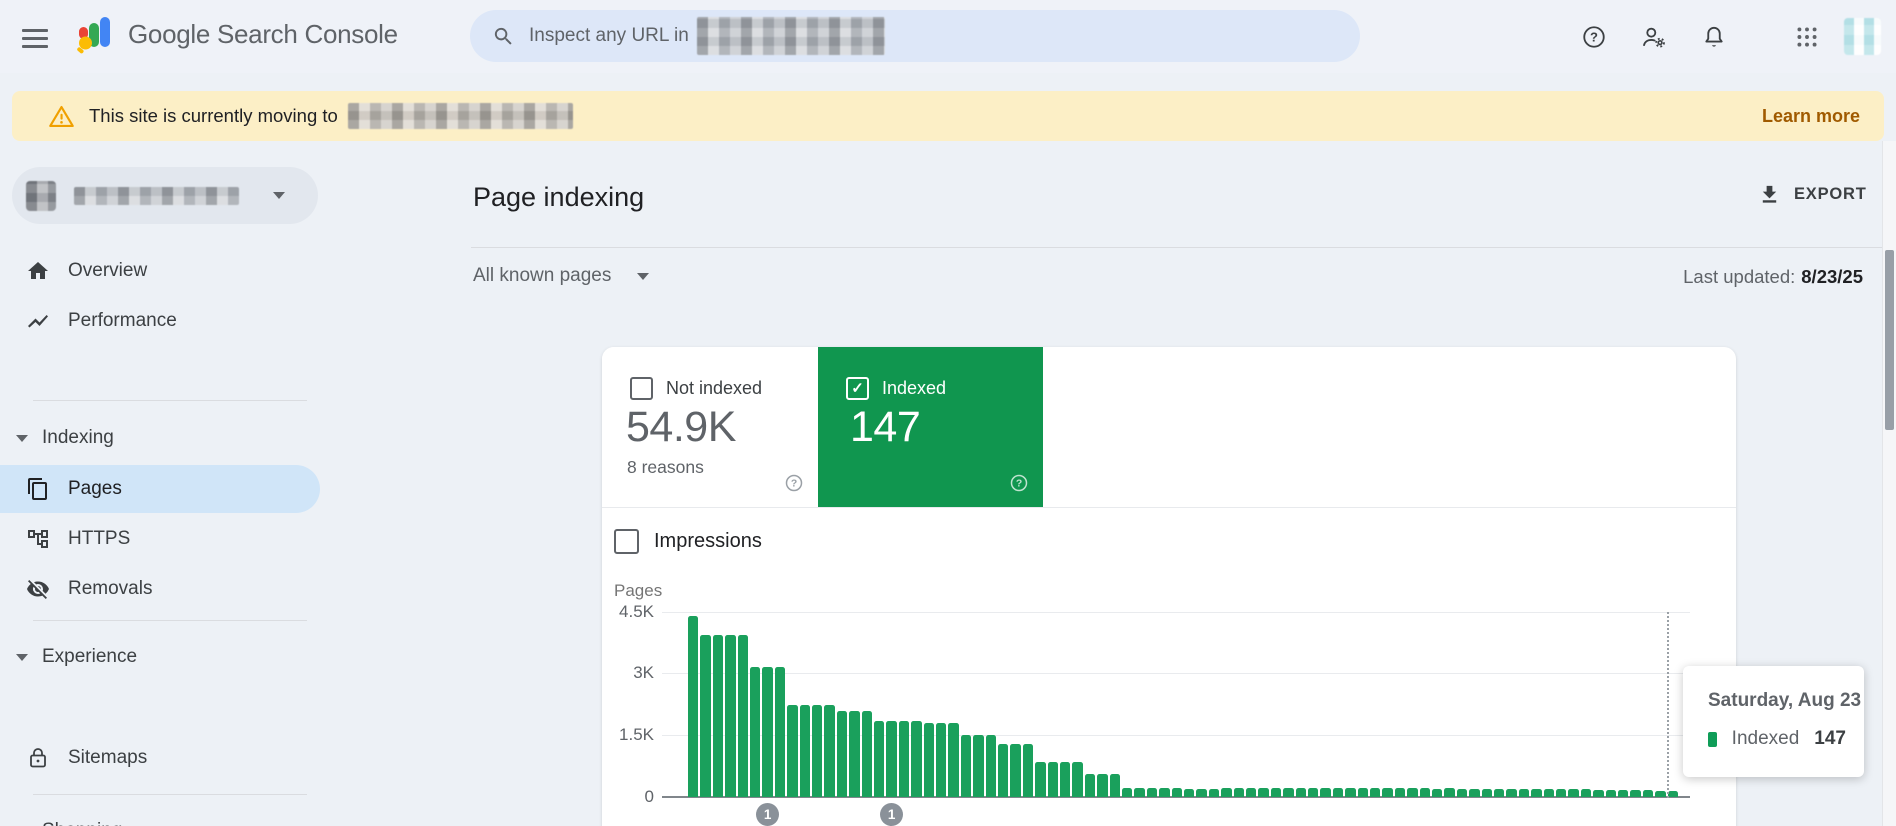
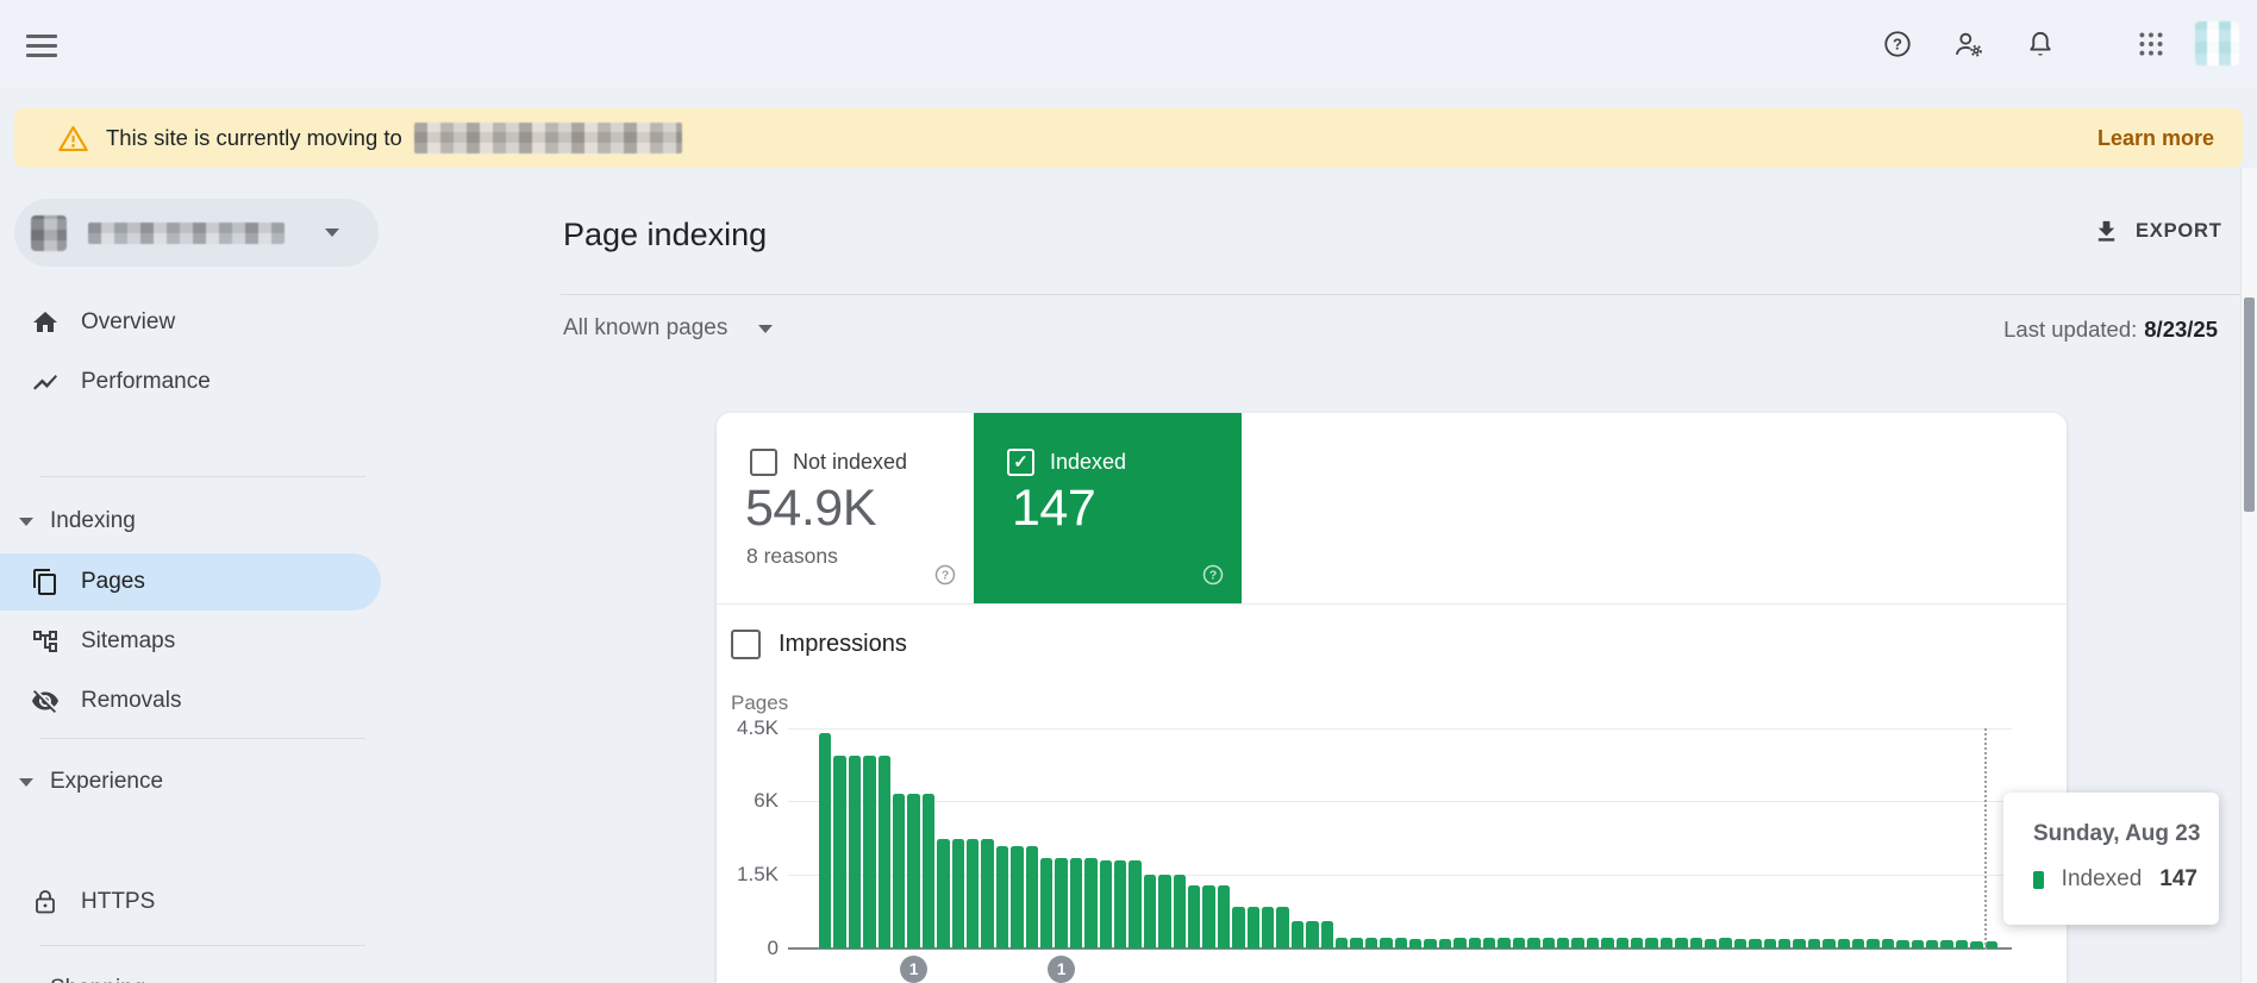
- Google Search Console
- Inspect any URL in
  ?
  This site is currently moving to
  Learn more
  Overview
  Performance
  Indexing
  Pages
- HTTPS
+ Sitemaps
  Removals
  Experience
- Sitemaps
+ HTTPS
  Page indexing
  EXPORT
  All known pages
  Last updated: 8/23/25
  Not indexed
  54.9K
  8 reasons
  ?
  ✓
  Indexed
  147
  ?
  Impressions
  Pages
  4.5K
- 3K
+ 6K
  1.5K
  0
  1
  1
- Saturday, Aug 23
+ Sunday, Aug 23
  Indexed
  147
